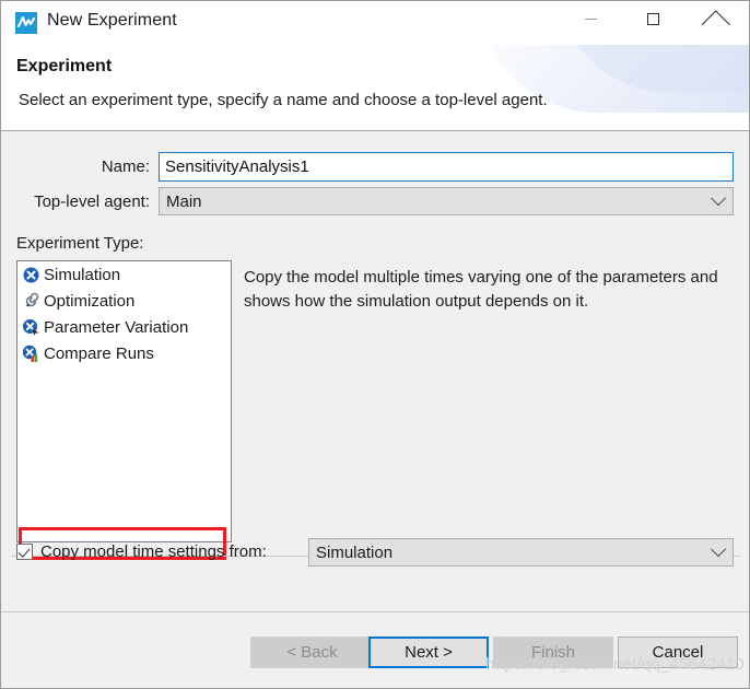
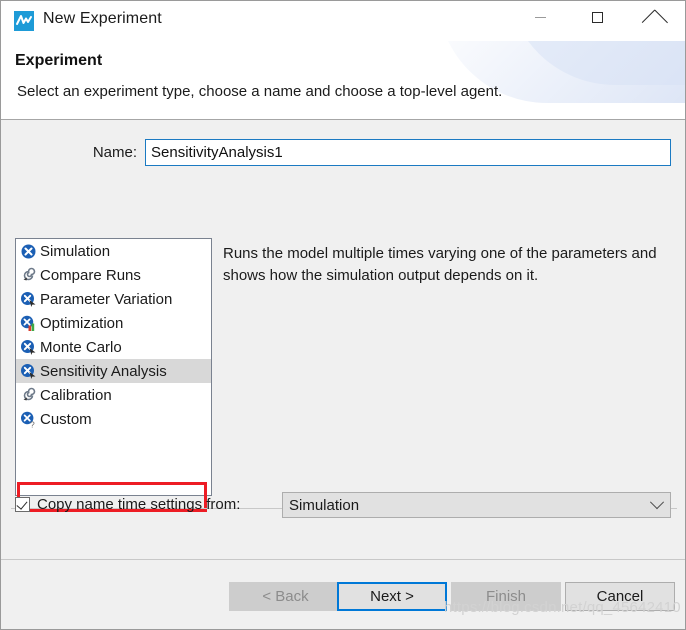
  New Experiment
  Experiment
- Select an experiment type, specify a name and choose a top-level agent.
+ Select an experiment type, choose a name and choose a top-level agent.
  Name:
  SensitivityAnalysis1
- Top-level agent:
- Main
- Experiment Type:
  Simulation
- Optimization
+ Compare Runs
  Parameter Variation
- Compare Runs
+ Optimization
+ Monte Carlo
+ Sensitivity Analysis
+ Calibration
+ ?
+ Custom
- Copy the model multiple times varying one of the parameters and shows how the simulation output depends on it.
+ Runs the model multiple times varying one of the parameters and shows how the simulation output depends on it.
- Copy model time settings from:
+ Copy name time settings from:
  Simulation
  < Back
  Next >
  Finish
  Cancel
  https://blog.csdn.net/qq_45642410
